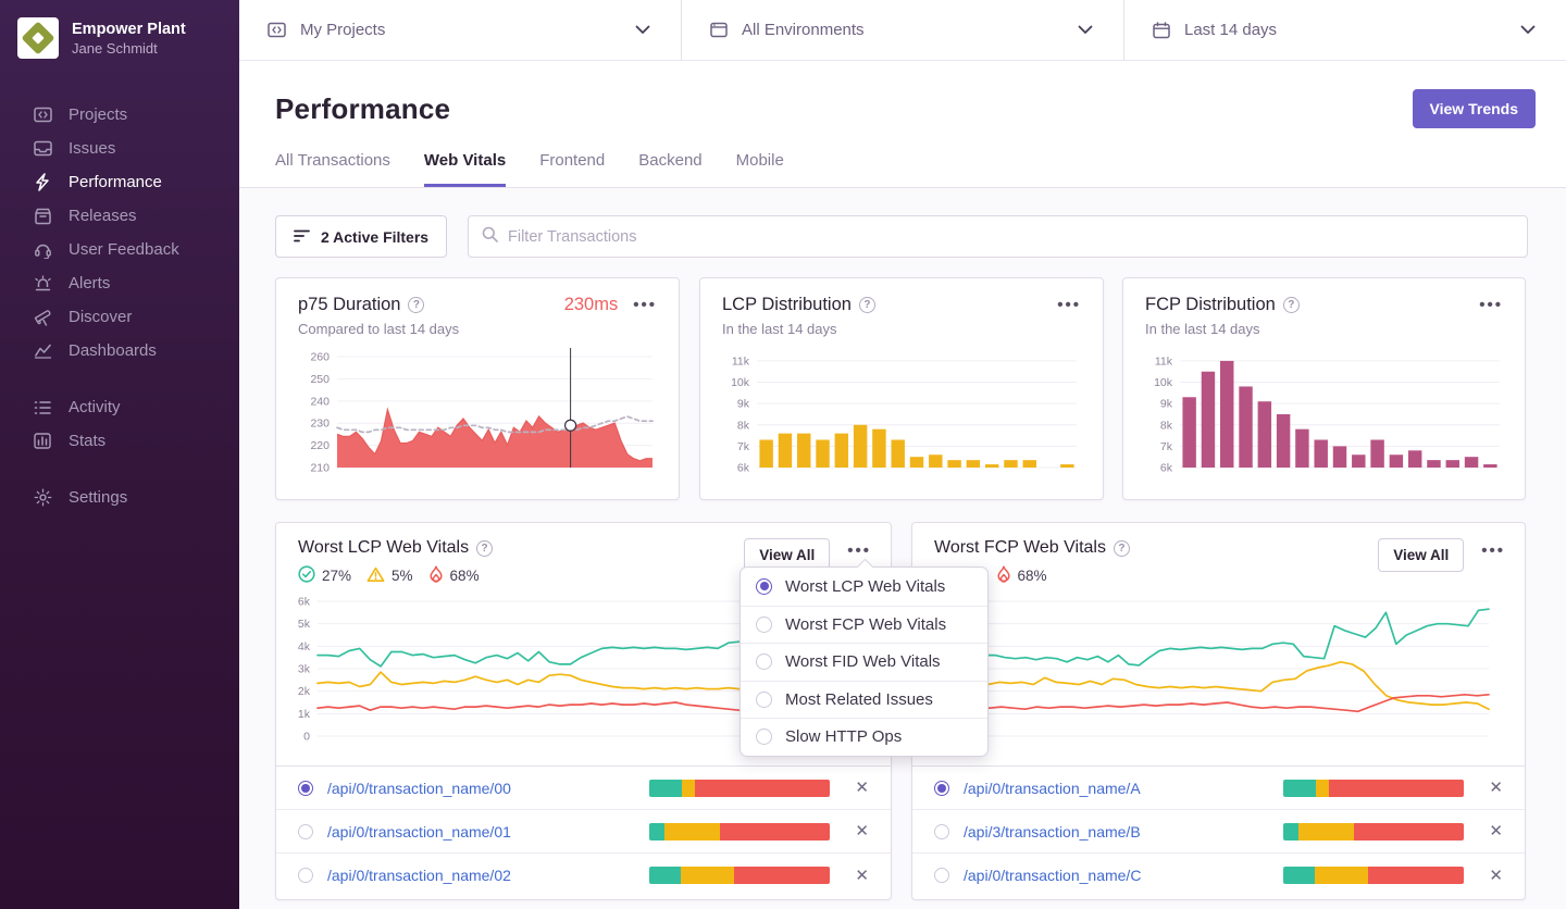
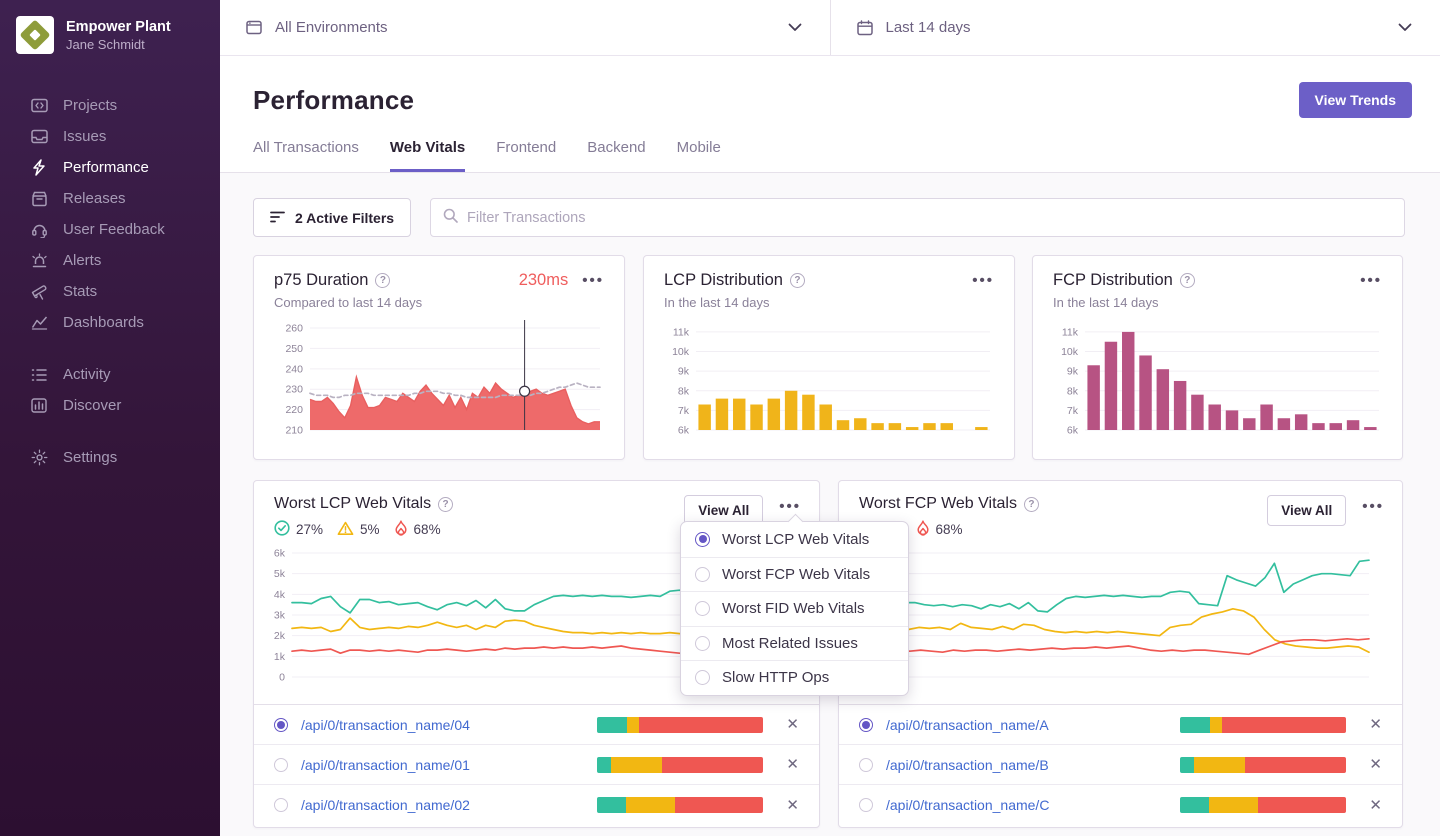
  Empower Plant
  Jane Schmidt
  Projects
  Issues
  Performance
  Releases
  User Feedback
  Alerts
- Discover
+ Stats
  Dashboards
  Activity
- Stats
+ Discover
  Settings
- My Projects
  All Environments
  Last 14 days
  Performance
  View Trends
  All Transactions
  Web Vitals
  Frontend
  Backend
  Mobile
  2 Active Filters
  Filter Transactions
  p75 Duration
  ?
  230ms
  •••
  Compared to last 14 days
  210
  220
  230
  240
  250
  260
  LCP Distribution
  ?
  •••
  In the last 14 days
  6k
  7k
  8k
  9k
  10k
  11k
  FCP Distribution
  ?
  •••
  In the last 14 days
  6k
  7k
  8k
  9k
  10k
  11k
  Worst LCP Web Vitals
  ?
  27%
  5%
  68%
  View All
  •••
  0
  1k
  2k
  3k
  4k
  5k
  6k
- /api/0/transaction_name/00
+ /api/0/transaction_name/04
  ✕
  /api/0/transaction_name/01
  ✕
  /api/0/transaction_name/02
  ✕
  Worst FCP Web Vitals
  ?
  68%
  View All
  •••
  /api/0/transaction_name/A
  ✕
- /api/3/transaction_name/B
+ /api/0/transaction_name/B
  ✕
  /api/0/transaction_name/C
  ✕
  Worst LCP Web Vitals
  Worst FCP Web Vitals
  Worst FID Web Vitals
  Most Related Issues
  Slow HTTP Ops
